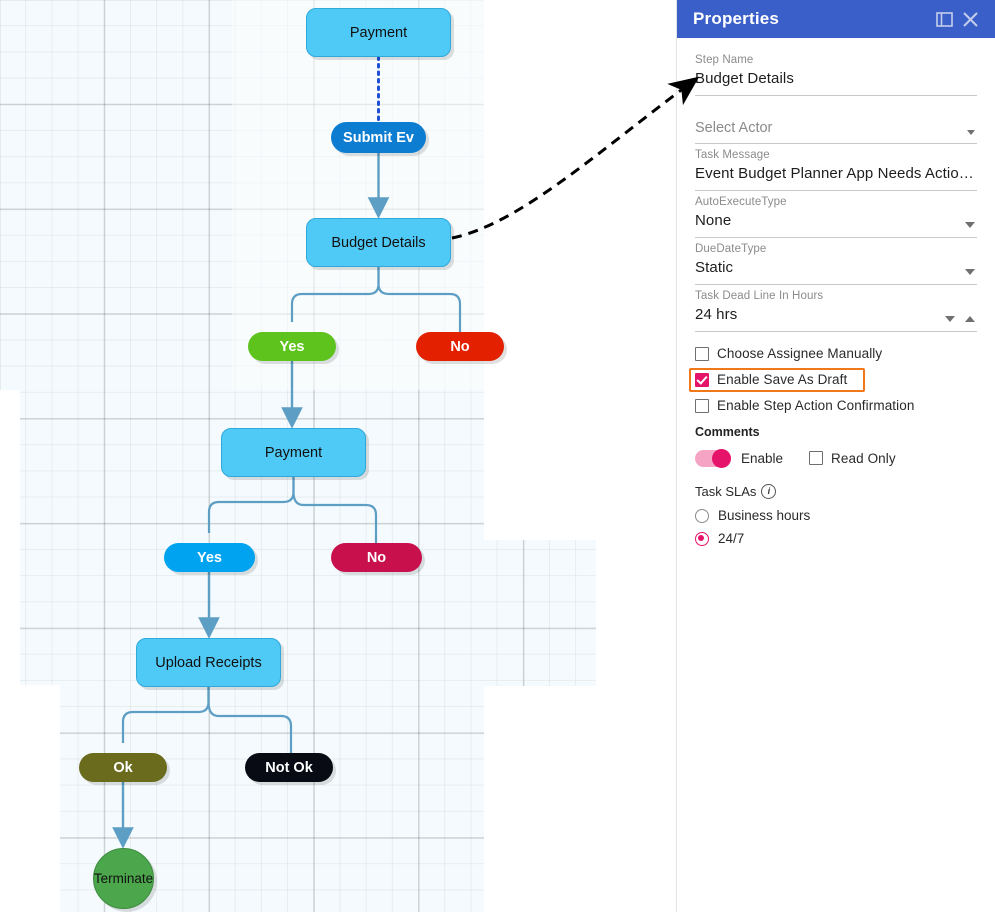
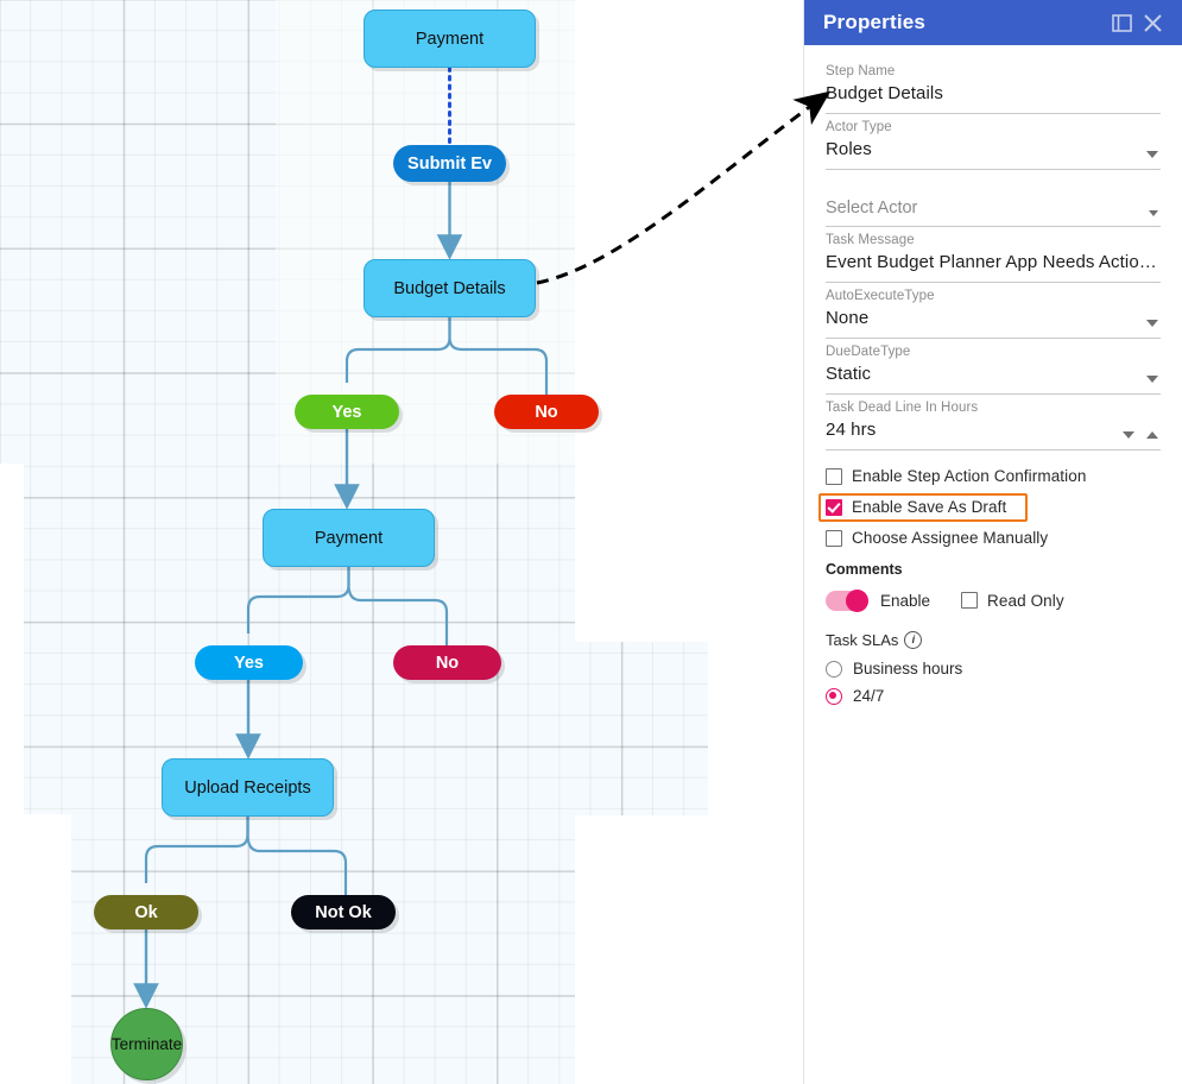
  Payment
  Submit Ev
  Budget Details
  Yes
  No
  Payment
  Yes
  No
  Upload Receipts
  Ok
  Not Ok
  Terminate
  Properties
  Step Name
  Budget Details
+ Actor Type
+ Roles
  Select Actor
  Task Message
  Event Budget Planner App Needs Action f
  AutoExecuteType
  None
  DueDateType
  Static
  Task Dead Line In Hours
  24 hrs
- Choose Assignee Manually
+ Enable Step Action Confirmation
  Enable Save As Draft
- Enable Step Action Confirmation
+ Choose Assignee Manually
  Comments
  Enable
  Read Only
  Task SLAs
  i
  Business hours
  24/7
